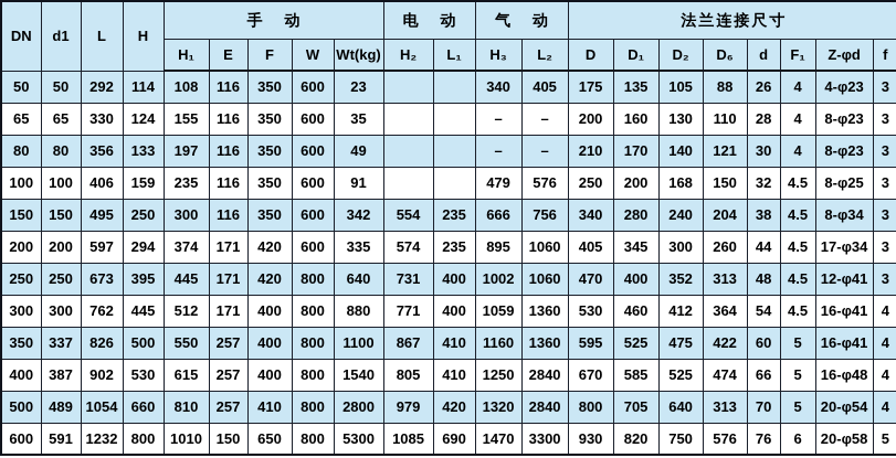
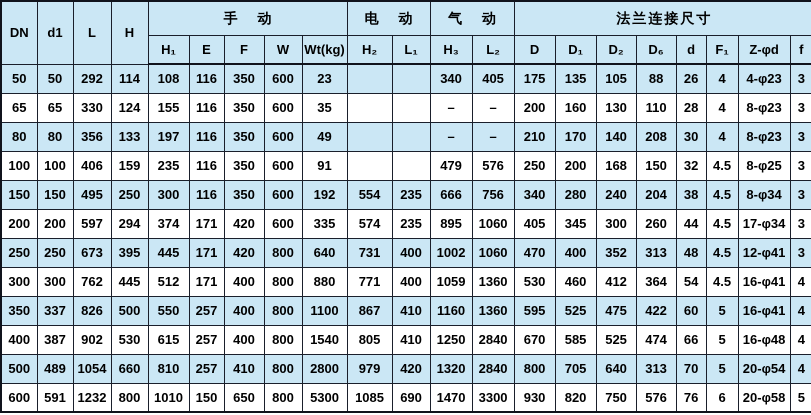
  DN	d1	L	H	手 动	电 动	气 动	法兰连接尺寸
  H₁	E	F	W	Wt(kg)	H₂	L₁	H₃	L₂	D	D₁	D₂	D₆	d	F₁	Z-φd	f
  50	50	292	114	108	116	350	600	23			340	405	175	135	105	88	26	4	4-φ23	3
  65	65	330	124	155	116	350	600	35			–	–	200	160	130	110	28	4	8-φ23	3
- 80	80	356	133	197	116	350	600	49			–	–	210	170	140	121	30	4	8-φ23	3
+ 80	80	356	133	197	116	350	600	49			–	–	210	170	140	208	30	4	8-φ23	3
  100	100	406	159	235	116	350	600	91			479	576	250	200	168	150	32	4.5	8-φ25	3
- 150	150	495	250	300	116	350	600	342	554	235	666	756	340	280	240	204	38	4.5	8-φ34	3
+ 150	150	495	250	300	116	350	600	192	554	235	666	756	340	280	240	204	38	4.5	8-φ34	3
  200	200	597	294	374	171	420	600	335	574	235	895	1060	405	345	300	260	44	4.5	17-φ34	3
  250	250	673	395	445	171	420	800	640	731	400	1002	1060	470	400	352	313	48	4.5	12-φ41	3
  300	300	762	445	512	171	400	800	880	771	400	1059	1360	530	460	412	364	54	4.5	16-φ41	4
  350	337	826	500	550	257	400	800	1100	867	410	1160	1360	595	525	475	422	60	5	16-φ41	4
  400	387	902	530	615	257	400	800	1540	805	410	1250	2840	670	585	525	474	66	5	16-φ48	4
  500	489	1054	660	810	257	410	800	2800	979	420	1320	2840	800	705	640	313	70	5	20-φ54	4
  600	591	1232	800	1010	150	650	800	5300	1085	690	1470	3300	930	820	750	576	76	6	20-φ58	5
